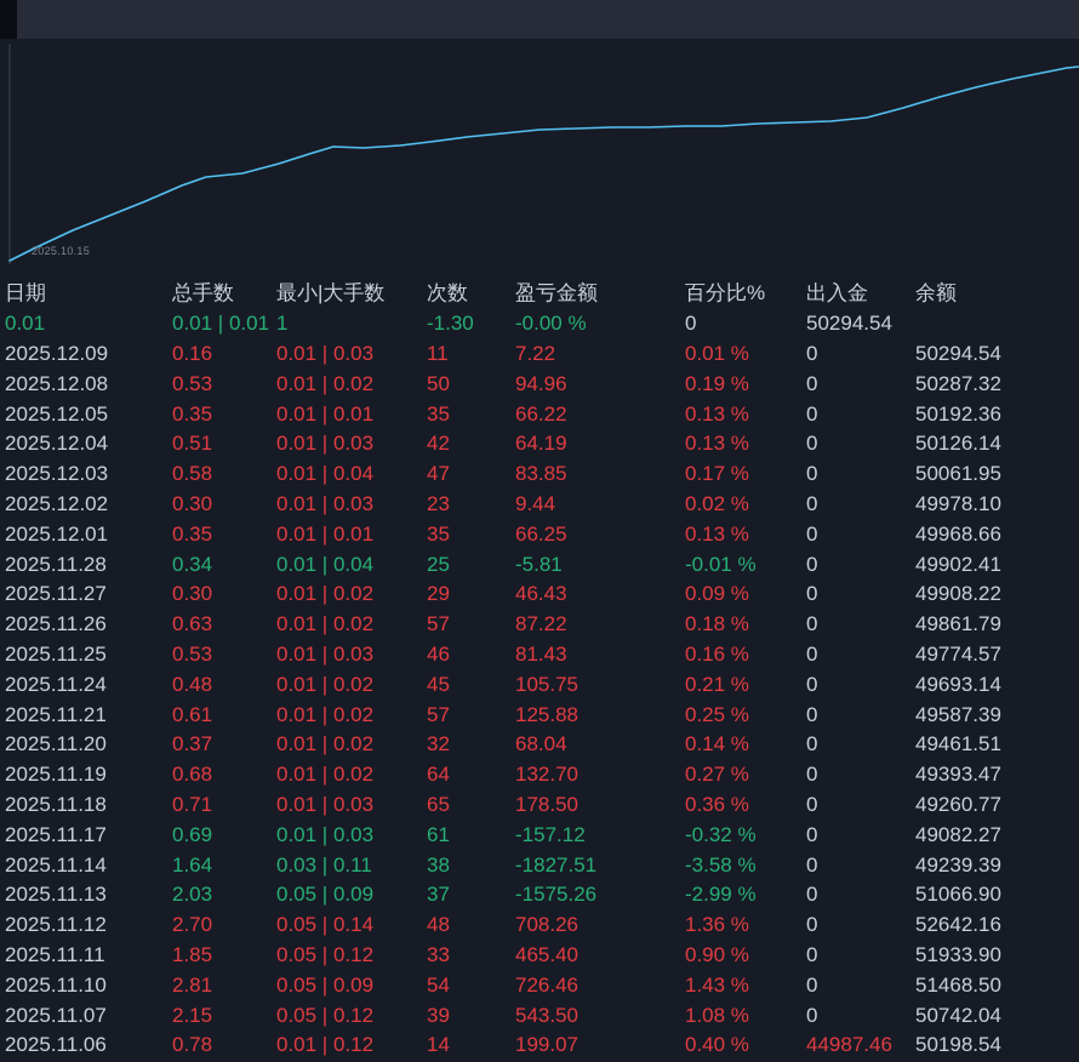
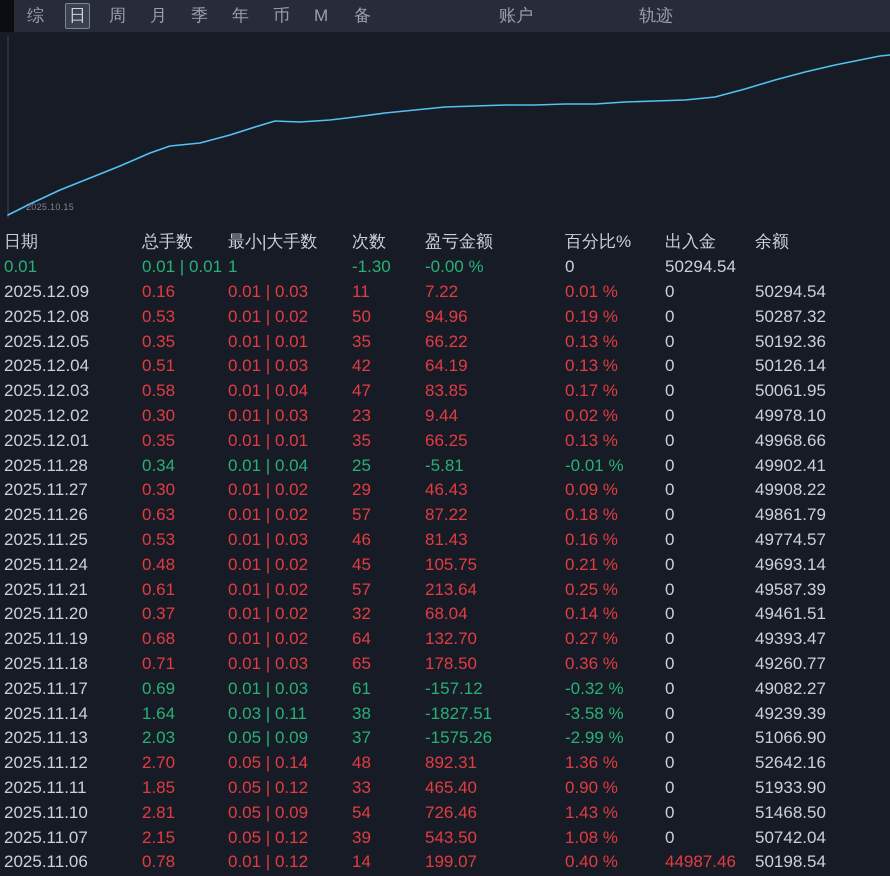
+ 综
+ 日
+ 周
+ 月
+ 季
+ 年
+ 币
+ M
+ 备
+ 账户
+ 轨迹
  2025.10.15
  日期
  总手数
  最小|大手数
  次数
  盈亏金额
  百分比%
  出入金
  余额
  0.01
  0.01 | 0.01
  1
  -1.30
  -0.00 %
  0
  50294.54
  2025.12.09
  0.16
  0.01 | 0.03
  11
  7.22
  0.01 %
  0
  50294.54
  2025.12.08
  0.53
  0.01 | 0.02
  50
  94.96
  0.19 %
  0
  50287.32
  2025.12.05
  0.35
  0.01 | 0.01
  35
  66.22
  0.13 %
  0
  50192.36
  2025.12.04
  0.51
  0.01 | 0.03
  42
  64.19
  0.13 %
  0
  50126.14
  2025.12.03
  0.58
  0.01 | 0.04
  47
  83.85
  0.17 %
  0
  50061.95
  2025.12.02
  0.30
  0.01 | 0.03
  23
  9.44
  0.02 %
  0
  49978.10
  2025.12.01
  0.35
  0.01 | 0.01
  35
  66.25
  0.13 %
  0
  49968.66
  2025.11.28
  0.34
  0.01 | 0.04
  25
  -5.81
  -0.01 %
  0
  49902.41
  2025.11.27
  0.30
  0.01 | 0.02
  29
  46.43
  0.09 %
  0
  49908.22
  2025.11.26
  0.63
  0.01 | 0.02
  57
  87.22
  0.18 %
  0
  49861.79
  2025.11.25
  0.53
  0.01 | 0.03
  46
  81.43
  0.16 %
  0
  49774.57
  2025.11.24
  0.48
  0.01 | 0.02
  45
  105.75
  0.21 %
  0
  49693.14
  2025.11.21
  0.61
  0.01 | 0.02
  57
- 125.88
+ 213.64
  0.25 %
  0
  49587.39
  2025.11.20
  0.37
  0.01 | 0.02
  32
  68.04
  0.14 %
  0
  49461.51
  2025.11.19
  0.68
  0.01 | 0.02
  64
  132.70
  0.27 %
  0
  49393.47
  2025.11.18
  0.71
  0.01 | 0.03
  65
  178.50
  0.36 %
  0
  49260.77
  2025.11.17
  0.69
  0.01 | 0.03
  61
  -157.12
  -0.32 %
  0
  49082.27
  2025.11.14
  1.64
  0.03 | 0.11
  38
  -1827.51
  -3.58 %
  0
  49239.39
  2025.11.13
  2.03
  0.05 | 0.09
  37
  -1575.26
  -2.99 %
  0
  51066.90
  2025.11.12
  2.70
  0.05 | 0.14
  48
- 708.26
+ 892.31
  1.36 %
  0
  52642.16
  2025.11.11
  1.85
  0.05 | 0.12
  33
  465.40
  0.90 %
  0
  51933.90
  2025.11.10
  2.81
  0.05 | 0.09
  54
  726.46
  1.43 %
  0
  51468.50
  2025.11.07
  2.15
  0.05 | 0.12
  39
  543.50
  1.08 %
  0
  50742.04
  2025.11.06
  0.78
  0.01 | 0.12
  14
  199.07
  0.40 %
  44987.46
  50198.54
